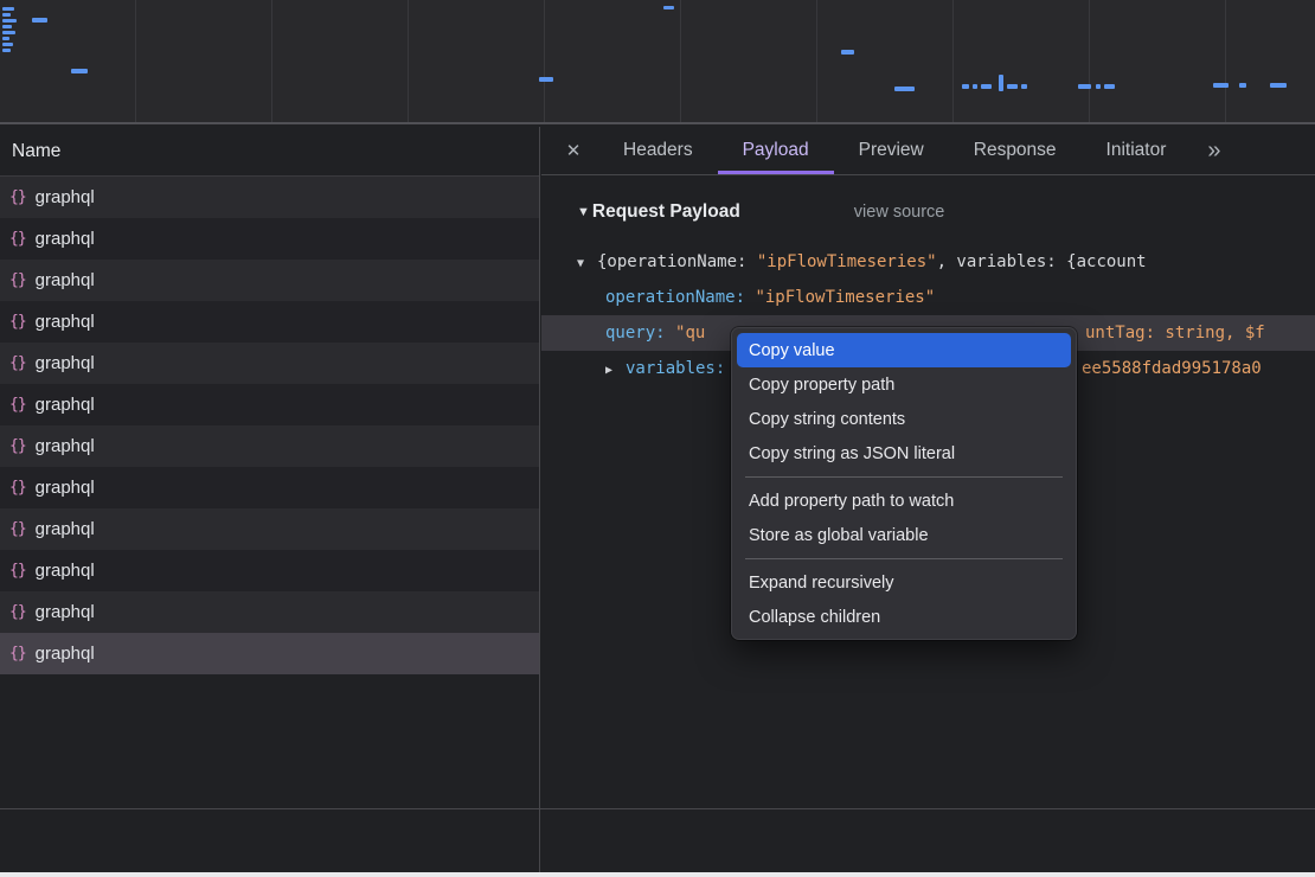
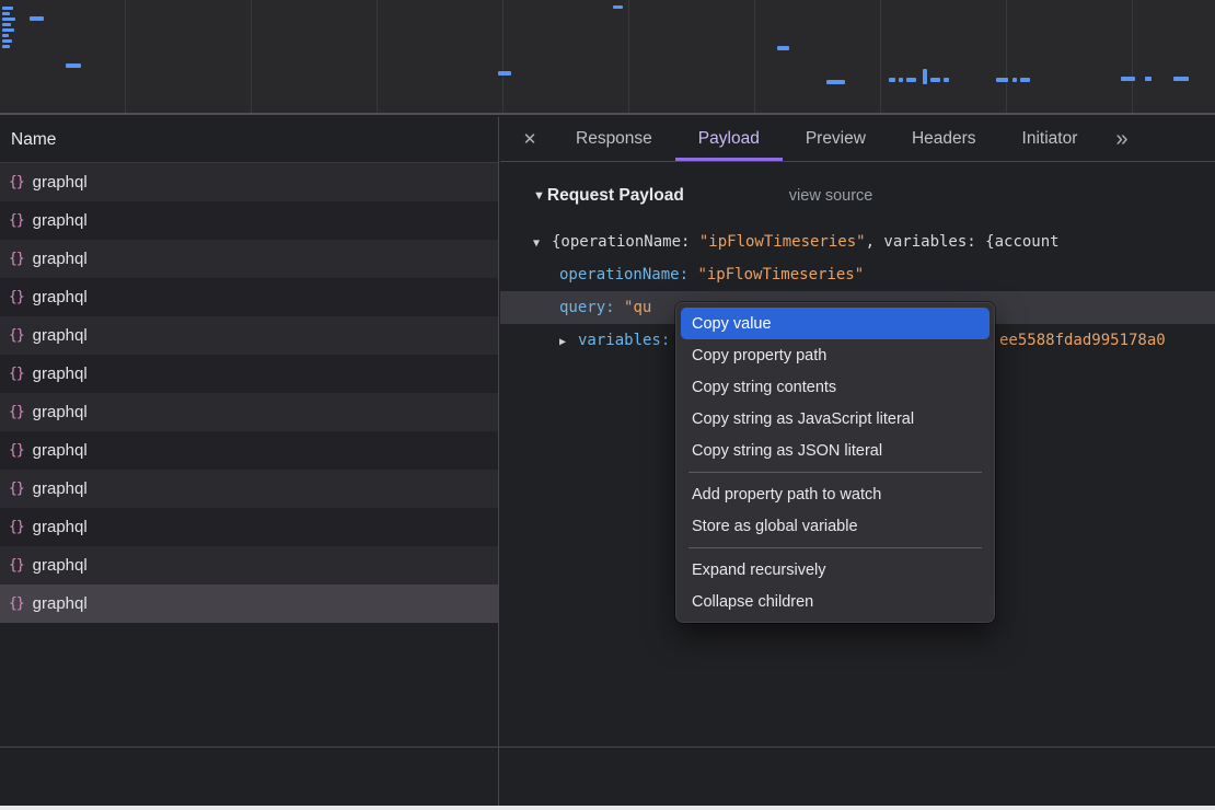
  Name
  {}
  graphql
  {}
  graphql
  {}
  graphql
  {}
  graphql
  {}
  graphql
  {}
  graphql
  {}
  graphql
  {}
  graphql
  {}
  graphql
  {}
  graphql
  {}
  graphql
  {}
  graphql
  ✕
- Headers
+ Response
  Payload
  Preview
- Response
+ Headers
  Initiator
  »
  ▼
  Request Payload
  view source
  ▼ {operationName: "ipFlowTimeseries", variables: {account
  operationName: "ipFlowTimeseries"
  query: "qu
  ▶ variables:
- untTag: string, $f
  ee5588fdad995178a0
  Copy value
  Copy property path
  Copy string contents
+ Copy string as JavaScript literal
  Copy string as JSON literal
  Add property path to watch
  Store as global variable
  Expand recursively
  Collapse children
